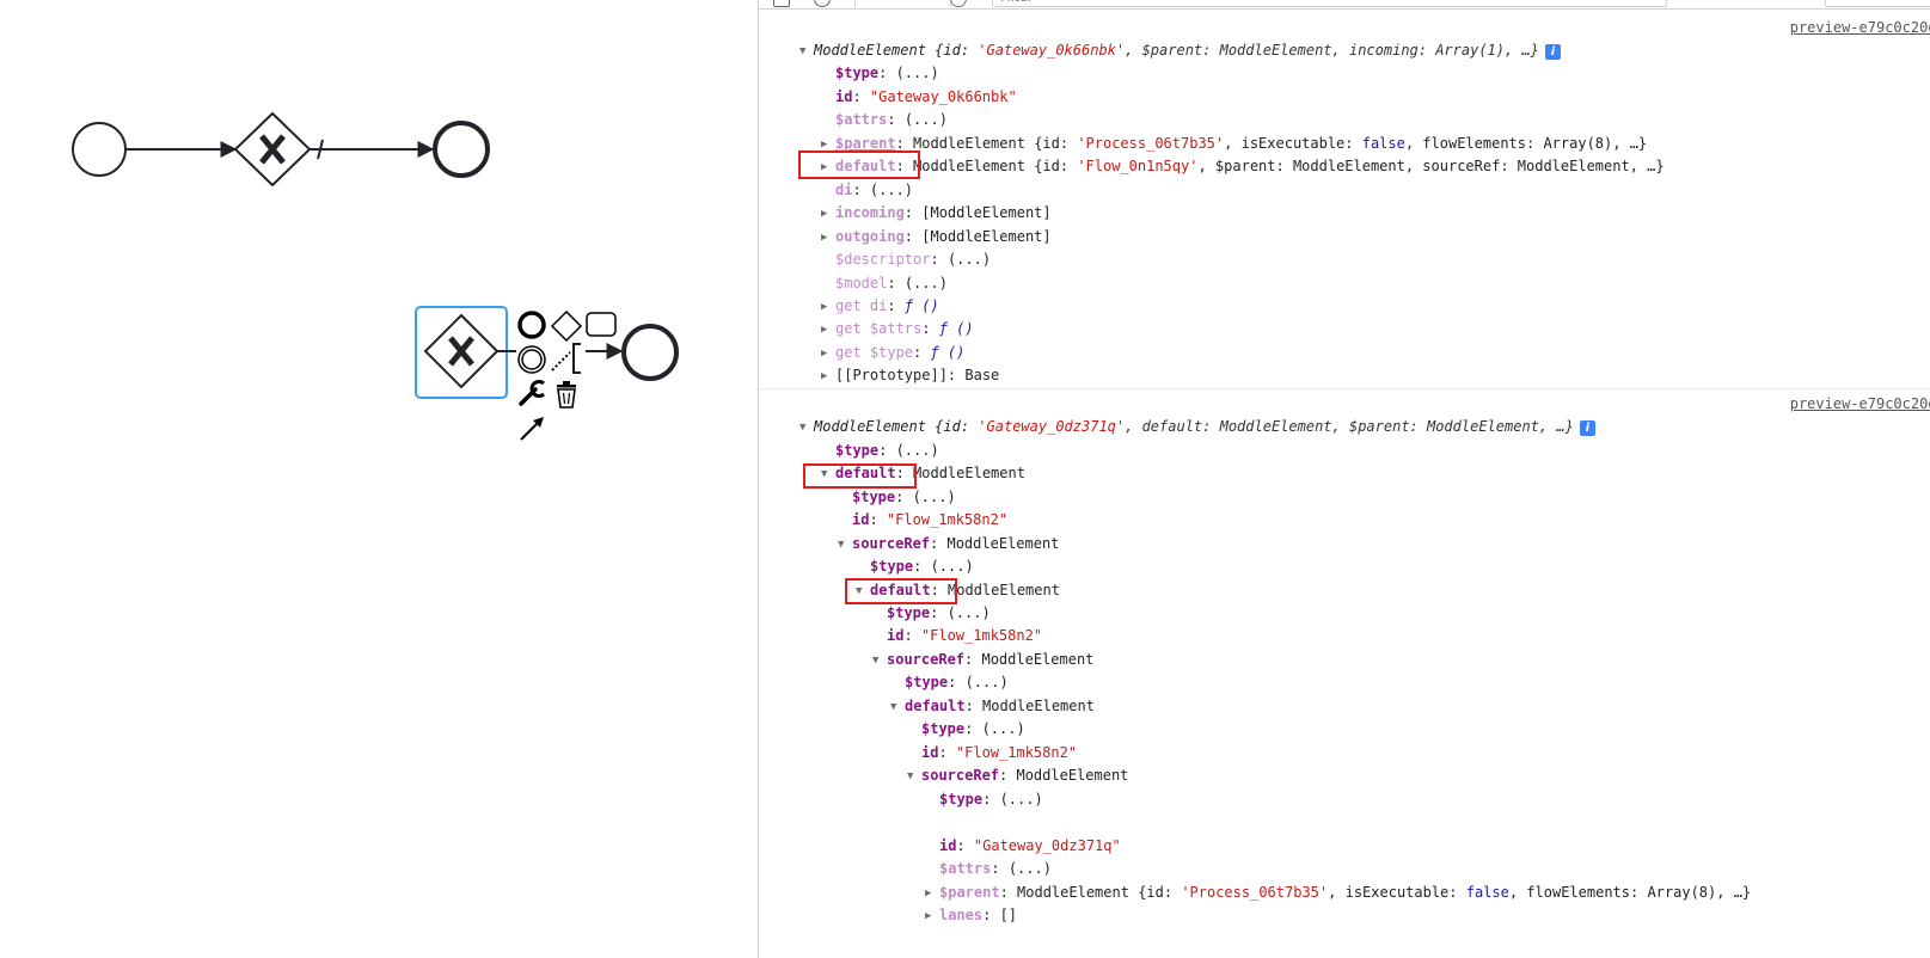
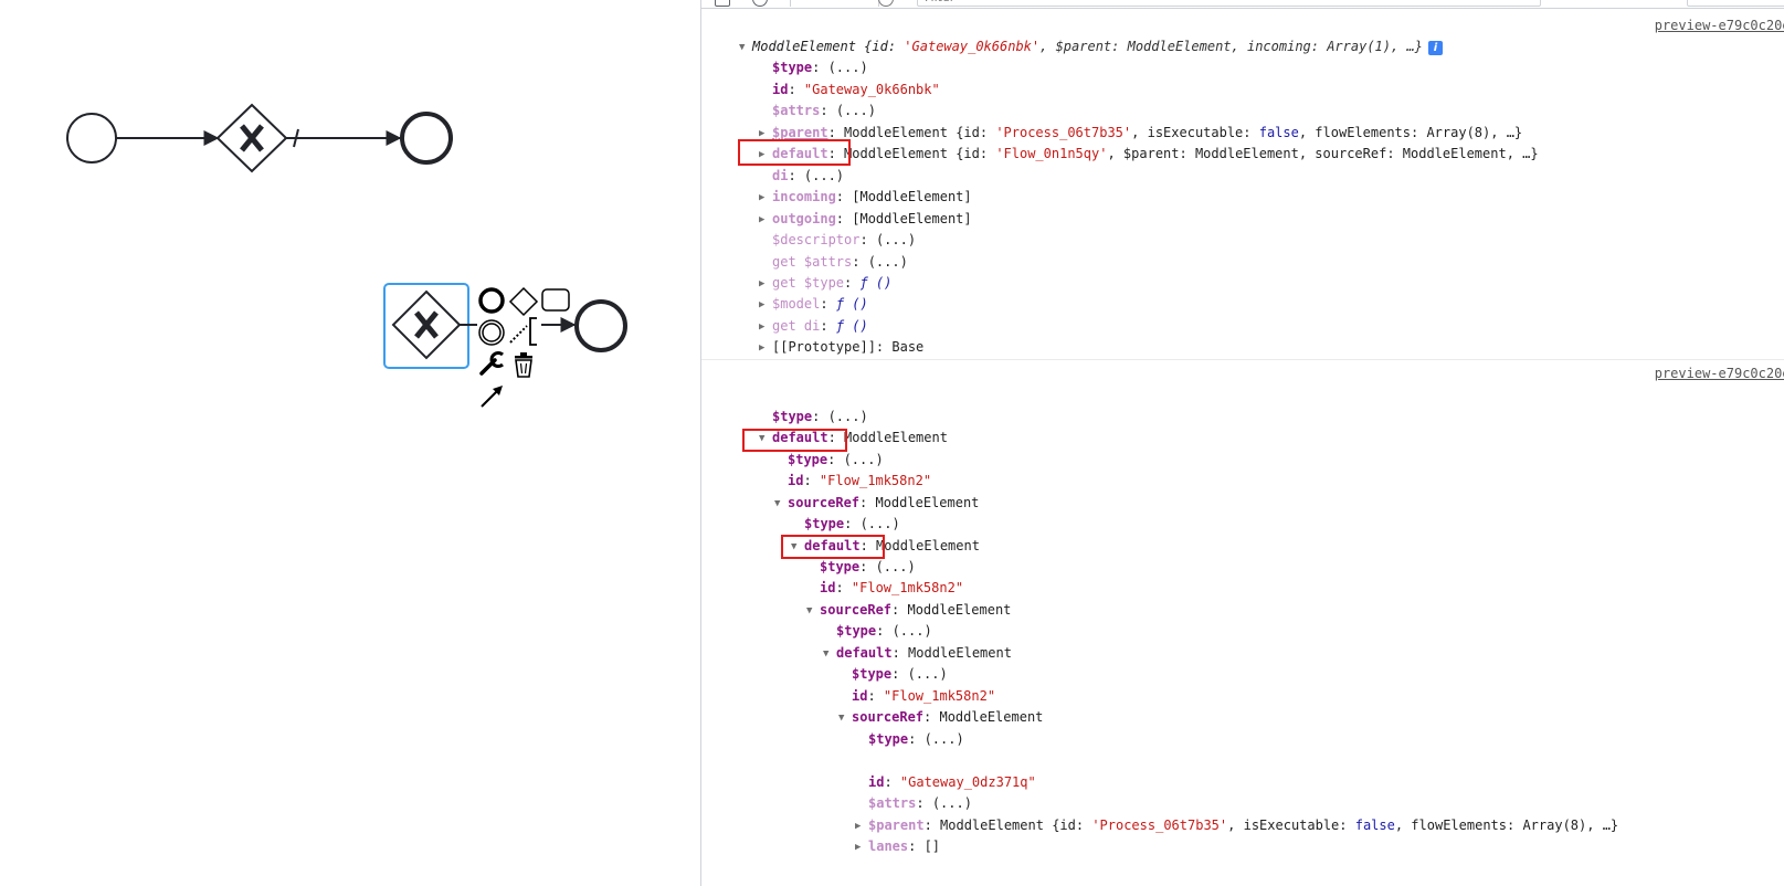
  preview-e79c0c20
  ▼ ModdleElement {id: 'Gateway_0k66nbk', $parent: ModdleElement, incoming: Array(1), …} i
  $type: (...)
  id: "Gateway_0k66nbk"
  $attrs: (...)
  ▶ $parent: ModdleElement {id: 'Process_06t7b35', isExecutable: false, flowElements: Array(8), …}
  ▶ default: ModdleElement {id: 'Flow_0n1n5qy', $parent: ModdleElement, sourceRef: ModdleElement, …}
  di: (...)
  ▶ incoming: [ModdleElement]
  ▶ outgoing: [ModdleElement]
  $descriptor: (...)
- $model: (...)
+ get $attrs: (...)
- ▶ get di: ƒ ()
+ ▶ get $type: ƒ ()
- ▶ get $attrs: ƒ ()
+ ▶ $model: ƒ ()
- ▶ get $type: ƒ ()
+ ▶ get di: ƒ ()
  ▶ [[Prototype]]: Base
  preview-e79c0c20
- ▼ ModdleElement {id: 'Gateway_0dz371q', default: ModdleElement, $parent: ModdleElement, …} i
  $type: (...)
  ▼ default: ModdleElement
  $type: (...)
  id: "Flow_1mk58n2"
  ▼ sourceRef: ModdleElement
  $type: (...)
  ▼ default: ModdleElement
  $type: (...)
  id: "Flow_1mk58n2"
  ▼ sourceRef: ModdleElement
  $type: (...)
  ▼ default: ModdleElement
  $type: (...)
  id: "Flow_1mk58n2"
  ▼ sourceRef: ModdleElement
  $type: (...)
  id: "Gateway_0dz371q"
  $attrs: (...)
  ▶ $parent: ModdleElement {id: 'Process_06t7b35', isExecutable: false, flowElements: Array(8), …}
  ▶ lanes: []
